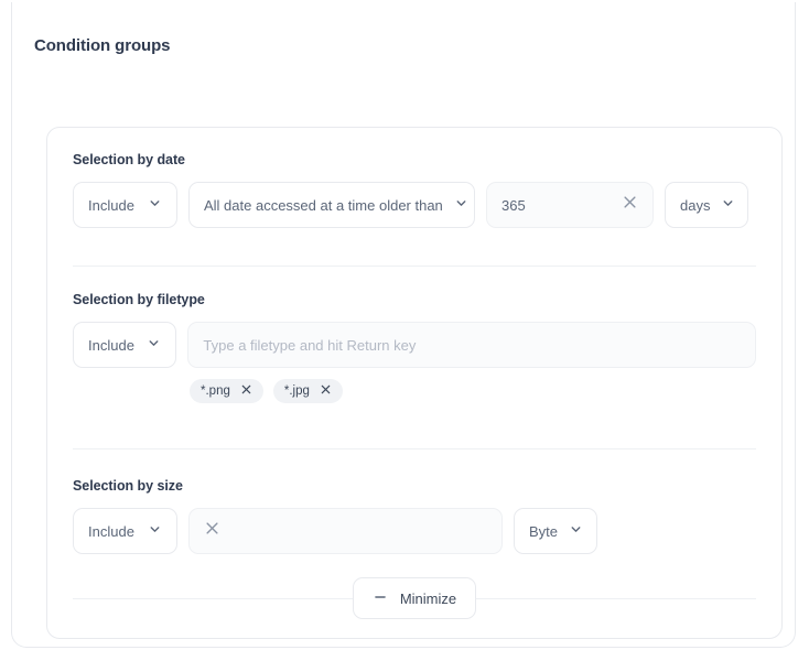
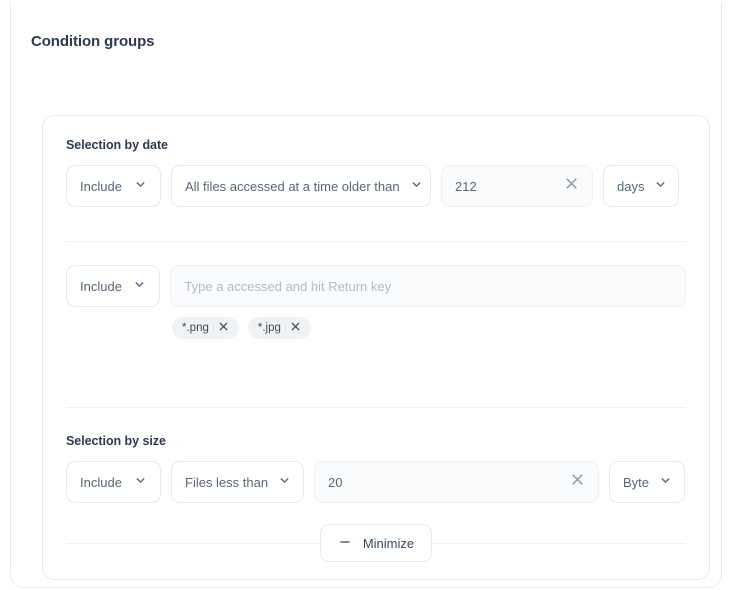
  Condition groups
  Selection by date
  Include
- All date accessed at a time older than
+ All files accessed at a time older than
- 365
+ 212
  days
- Selection by filetype
  Include
- Type a filetype and hit Return key
+ Type a accessed and hit Return key
  *.png
  *.jpg
  Selection by size
  Include
+ Files less than
+ 20
  Byte
  Minimize
